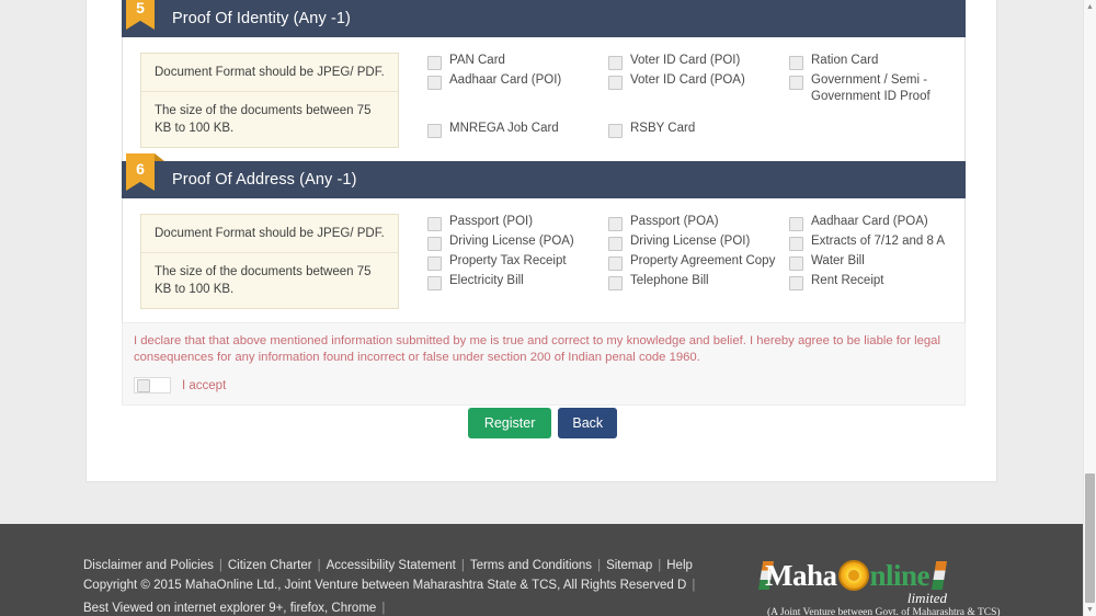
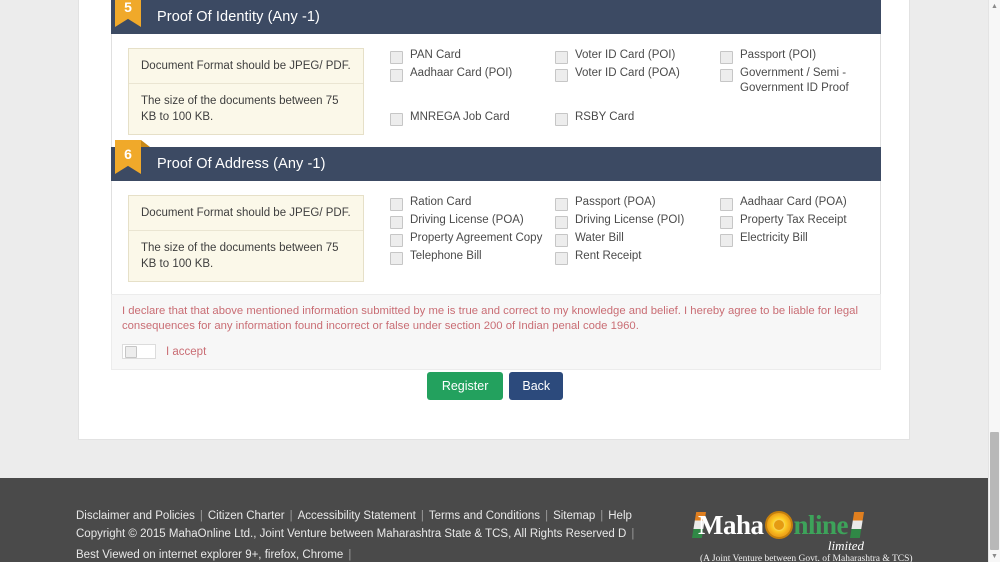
  5
  Proof Of Identity (Any -1)
  Document Format should be JPEG/ PDF.
  The size of the documents between 75 KB to 100 KB.
  PAN Card
  Voter ID Card (POI)
- Ration Card
+ Passport (POI)
  Aadhaar Card (POI)
  Voter ID Card (POA)
  Government / Semi - Government ID Proof
  MNREGA Job Card
  RSBY Card
  6
  Proof Of Address (Any -1)
  Document Format should be JPEG/ PDF.
  The size of the documents between 75 KB to 100 KB.
- Passport (POI)
+ Ration Card
  Passport (POA)
  Aadhaar Card (POA)
  Driving License (POA)
  Driving License (POI)
- Extracts of 7/12 and 8 A
  Property Tax Receipt
  Property Agreement Copy
  Water Bill
  Electricity Bill
  Telephone Bill
  Rent Receipt
  I declare that that above mentioned information submitted by me is true and correct to my knowledge and belief. I hereby agree to be liable for legal consequences for any information found incorrect or false under section 200 of Indian penal code 1960.
  I accept
  Register
  Back
  Disclaimer and Policies | Citizen Charter | Accessibility Statement | Terms and Conditions | Sitemap | Help
  Copyright © 2015 MahaOnline Ltd., Joint Venture between Maharashtra State & TCS, All Rights Reserved D |
  Best Viewed on internet explorer 9+, firefox, Chrome |
  Maha
  nline
  limited
  (A Joint Venture between Govt. of Maharashtra & TCS)
